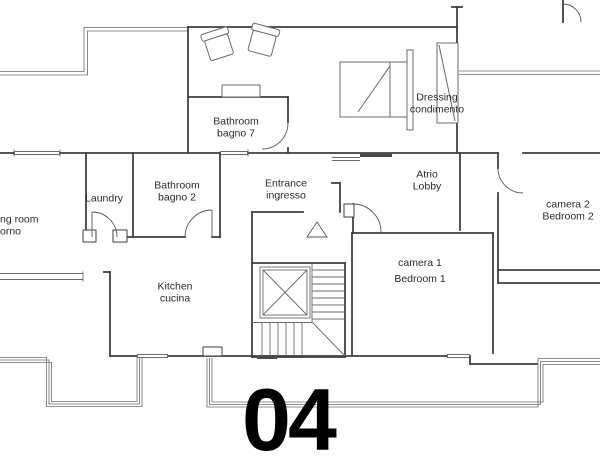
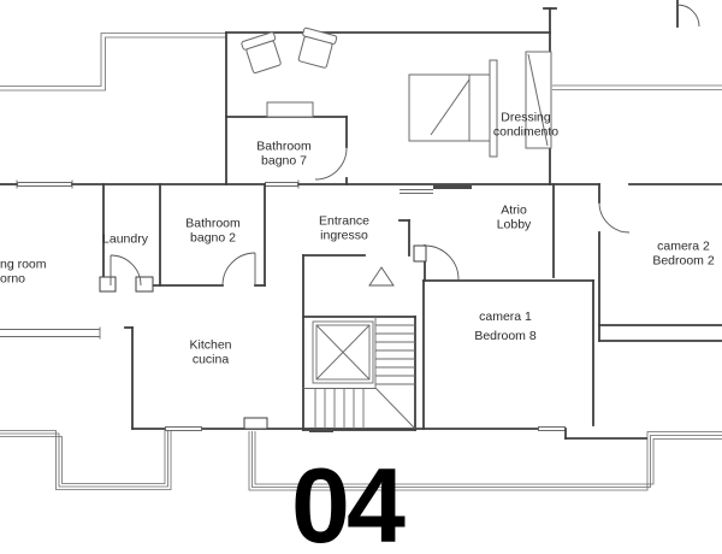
  Dressing
  condimento
  Bathroom
  bagno 7
  Laundry
  Bathroom
  bagno 2
  Entrance
  ingresso
  Atrio
  Lobby
  ng room
  orno
  Kitchen
  cucina
  camera 1
- Bedroom 1
+ Bedroom 8
  camera 2
  Bedroom 2
  04
